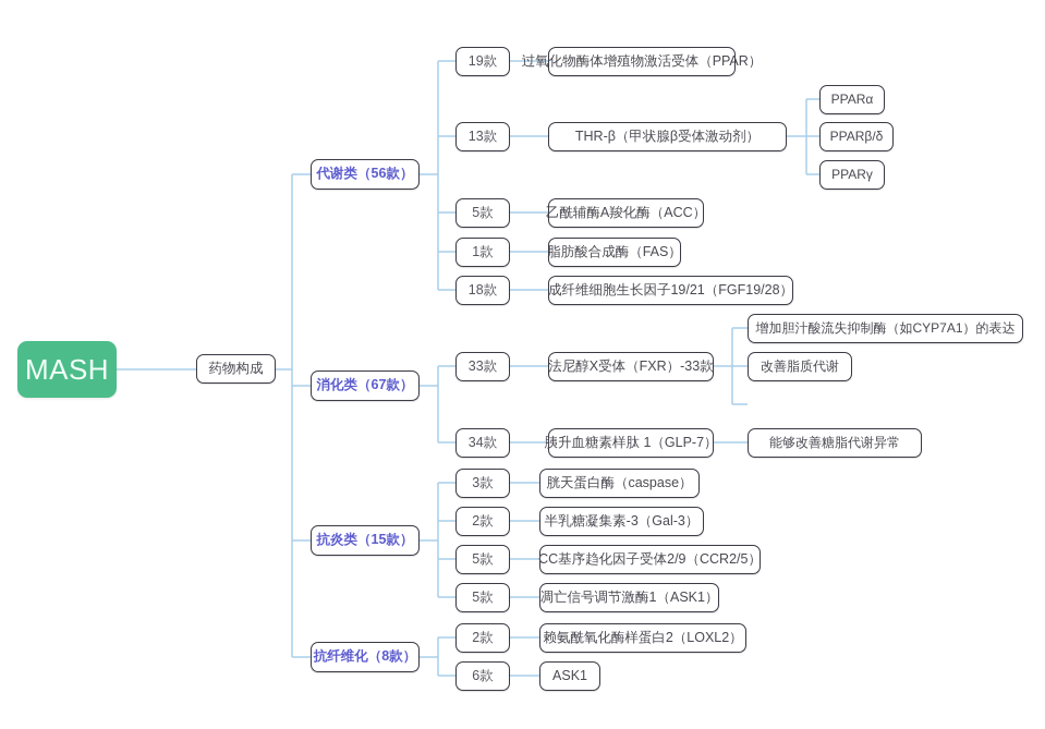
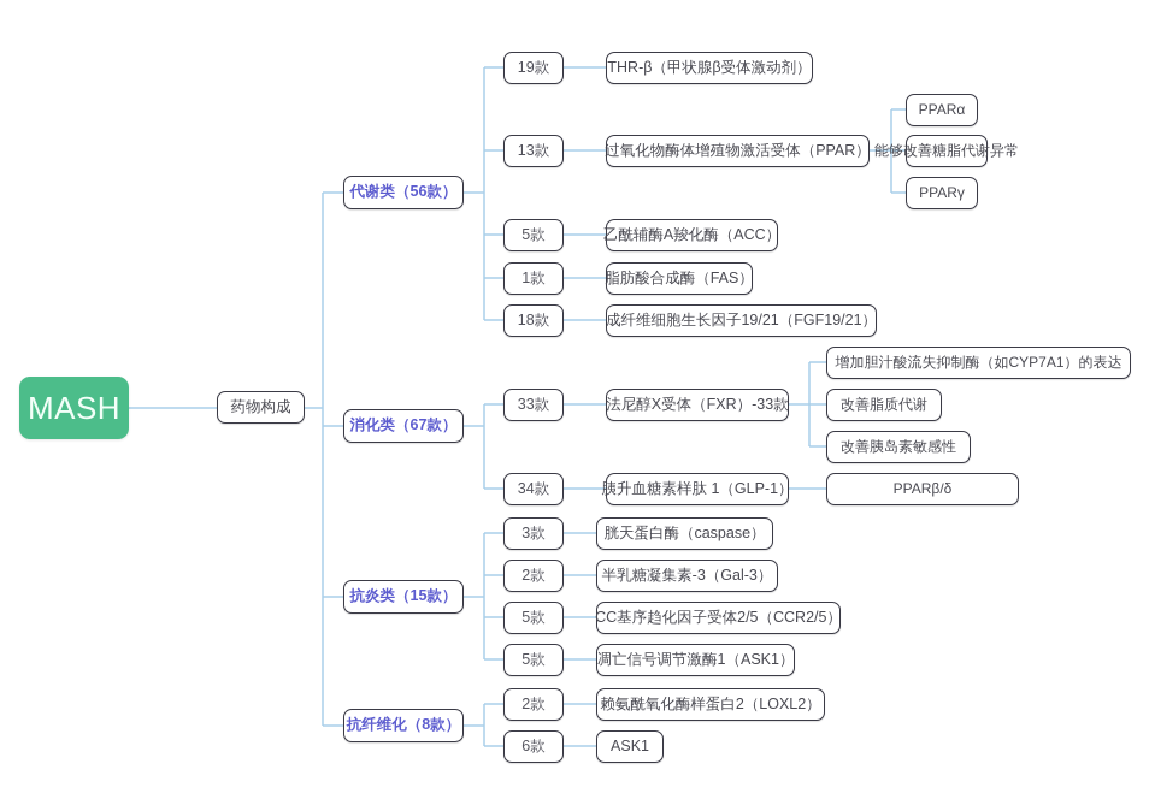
  MASH
  药物构成
  代谢类（56款）
  19款
- 过氧化物酶体增殖物激活受体（PPAR）
+ THR-β（甲状腺β受体激动剂）
  13款
- THR-β（甲状腺β受体激动剂）
+ 过氧化物酶体增殖物激活受体（PPAR）
  PPARα
- PPARβ/δ
+ 能够改善糖脂代谢异常
  PPARγ
  5款
  乙酰辅酶A羧化酶（ACC）
  1款
  脂肪酸合成酶（FAS）
  18款
- 成纤维细胞生长因子19/21（FGF19/28）
+ 成纤维细胞生长因子19/21（FGF19/21）
  消化类（67款）
  33款
  法尼醇X受体（FXR）-33款
  增加胆汁酸流失抑制酶（如CYP7A1）的表达
  改善脂质代谢
+ 改善胰岛素敏感性
  34款
- 胰升血糖素样肽 1（GLP-7）
+ 胰升血糖素样肽 1（GLP-1）
- 能够改善糖脂代谢异常
+ PPARβ/δ
  抗炎类（15款）
  3款
  胱天蛋白酶（caspase）
  2款
  半乳糖凝集素-3（Gal-3）
  5款
- CC基序趋化因子受体2/9（CCR2/5）
+ CC基序趋化因子受体2/5（CCR2/5）
  5款
  凋亡信号调节激酶1（ASK1）
  抗纤维化（8款）
  2款
  赖氨酰氧化酶样蛋白2（LOXL2）
  6款
  ASK1
